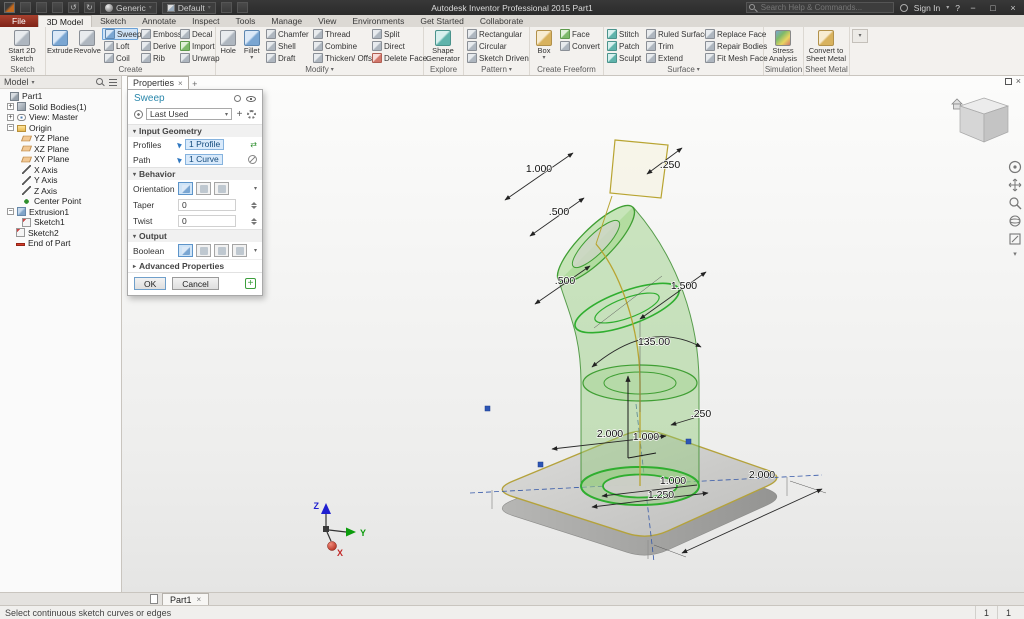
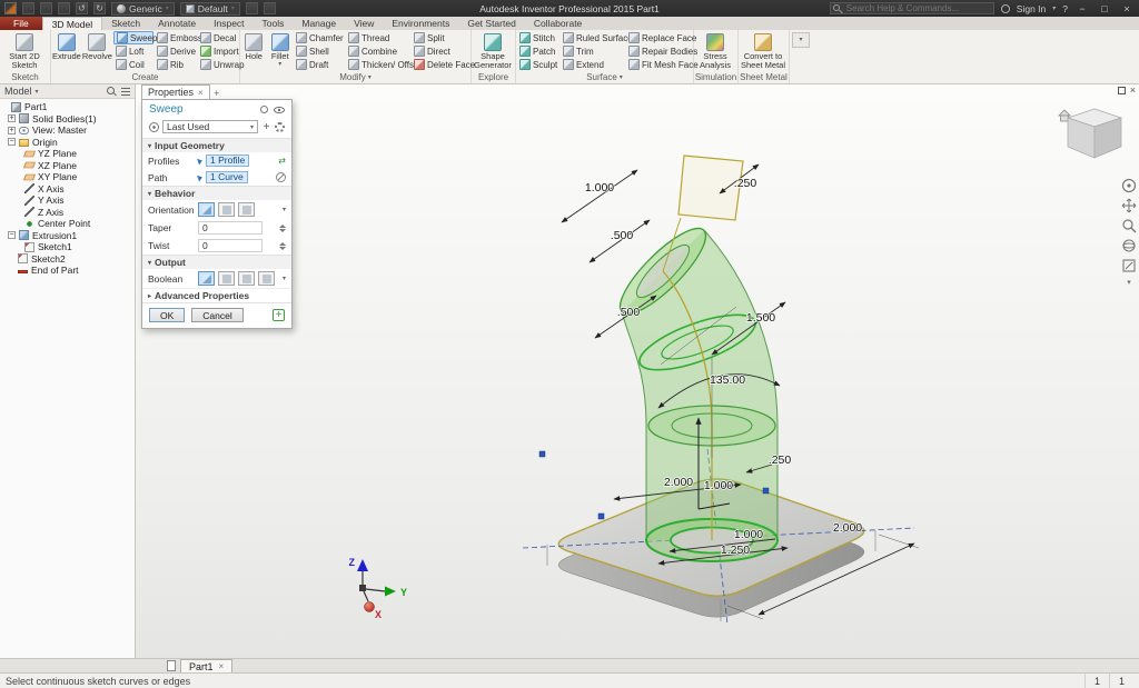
  ↺
  ↻
  Generic
  Default
  Autodesk Inventor Professional 2015 Part1
  Search Help & Commands...
  Sign In
  ?
  −
  □
  ×
  File
  3D Model
  Sketch
  Annotate
  Inspect
  Tools
  Manage
  View
  Environments
  Get Started
  Collaborate
  Start 2D Sketch
  Sketch
  Extrude
  Revolve
  Sweep
  Loft
  Coil
  Embos
  Derive
  Rib
  Decal
  Import
  Unwrap
  Create
  Hole
  Fillet
  Chamfer
  Shell
  Draft
  Thread
  Combine
  Thicken/ Offs
  Split
  Direct
  Delete Face
  Modify
  Shape Generator
  Explore
- Rectangular
- Circular
- Sketch Driven
- Pattern
- Box
- Face
- Convert
- Create Freeform
  Stitch
  Patch
  Sculpt
  Ruled Surfac
  Trim
  Extend
  Replace Face
  Repair Bodies
  Fit Mesh Face
  Surface
  Stress Analysis
  Simulation
  Convert to Sheet Metal
  Sheet Metal
  Model
  Part1
  Solid Bodies(1)
  View: Master
  Origin
  YZ Plane
  XZ Plane
  XY Plane
  X Axis
  Y Axis
  Z Axis
  Center Point
  Extrusion1
  Sketch1
  Sketch2
  End of Part
  1.000
  .250
  .500
  .500
  1.500
  135.00
  .250
  2.000
  1.000
  2.000
  1.000
  1.250
  Z
  Y
  X
  ×
  Properties
  ×
  +
  Sweep
  Last Used
  +
  Input Geometry
  Profiles
  1 Profile
  ⇄
  Path
  1 Curve
  Behavior
  Orientation
  Taper
  0
  Twist
  0
  Output
  Boolean
  Advanced Properties
  OK
  Cancel
  +
  Part1
  ×
  Select continuous sketch curves or edges
  1
  1
